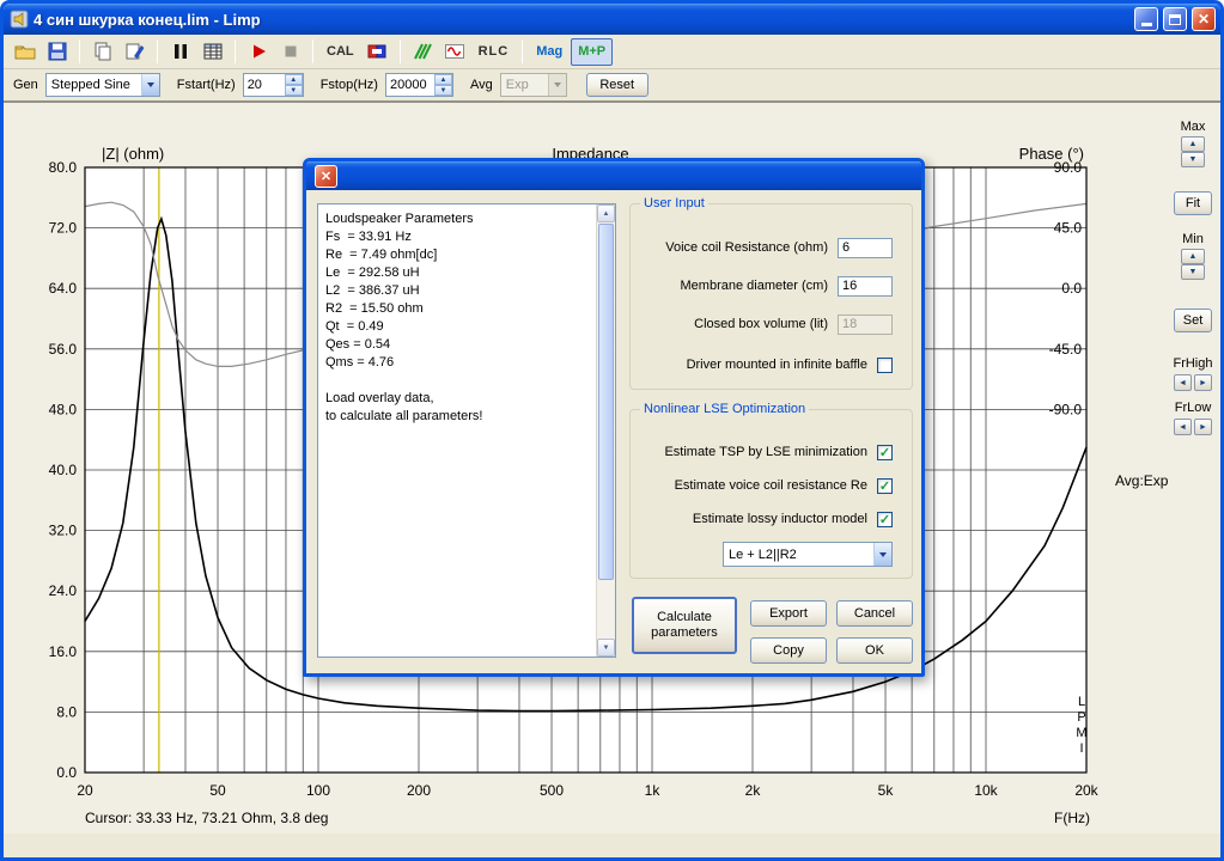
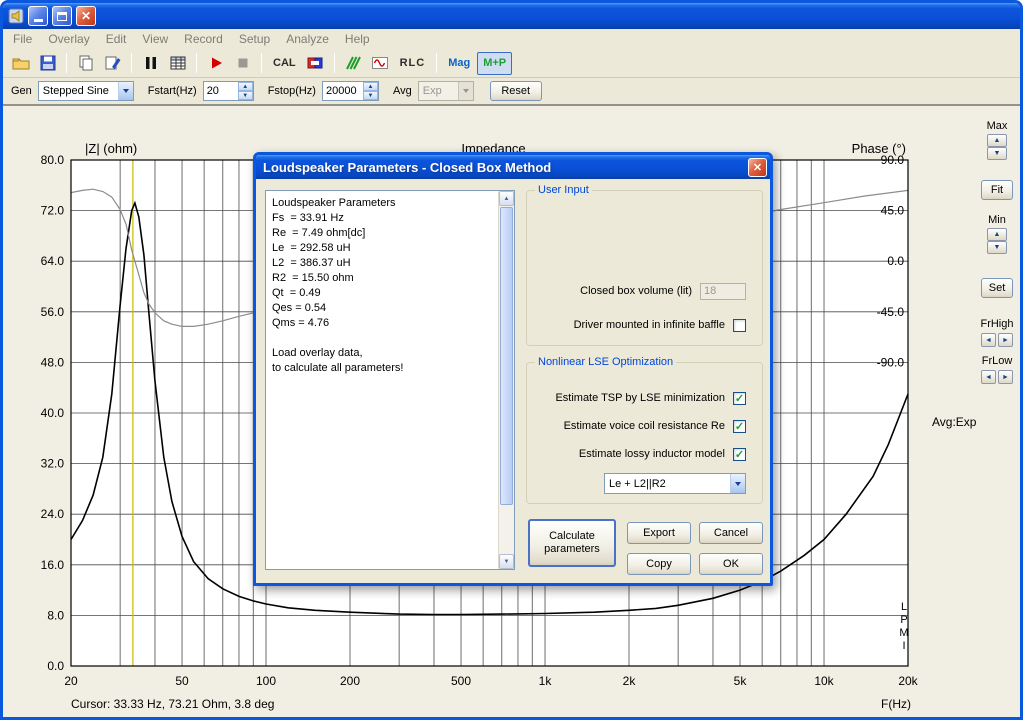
- 4 син шкурка конец.lim - Limp
  ✕
+ File
+ Overlay
+ Edit
+ View
+ Record
+ Setup
+ Analyze
+ Help
  CAL
  RLC
  Mag
  M+P
  Gen
  Stepped Sine
  Fstart(Hz)
  20
  Fstop(Hz)
  20000
  Avg
  Exp
  Reset
  80.0
  72.0
  64.0
  56.0
  48.0
  40.0
  32.0
  24.0
  16.0
  8.0
  0.0
  20
  50
  100
  200
  500
  1k
  2k
  5k
  10k
  20k
  90.0
  45.0
  0.0
  -45.0
  -90.0
  |Z| (ohm)
  Impedance
  Phase (°)
  L
  P
  M
  I
  Avg:Exp
  Max
  Fit
  Min
  Set
  FrHigh
  FrLow
  Cursor: 33.33 Hz, 73.21 Ohm, 3.8 deg
  F(Hz)
+ Loudspeaker Parameters - Closed Box Method
  ✕
  Loudspeaker Parameters
  Fs = 33.91 Hz
  Re = 7.49 ohm[dc]
  Le = 292.58 uH
  L2 = 386.37 uH
  R2 = 15.50 ohm
  Qt = 0.49
  Qes = 0.54
  Qms = 4.76
  Load overlay data,
  to calculate all parameters!
  User Input
- Voice coil Resistance (ohm)
- 6
- Membrane diameter (cm)
- 16
  Closed box volume (lit)
  18
  Driver mounted in infinite baffle
  Nonlinear LSE Optimization
  Estimate TSP by LSE minimization
  ✓
  Estimate voice coil resistance Re
  ✓
  Estimate lossy inductor model
  ✓
  Le + L2||R2
  Calculate parameters
  Export
  Cancel
  Copy
  OK
